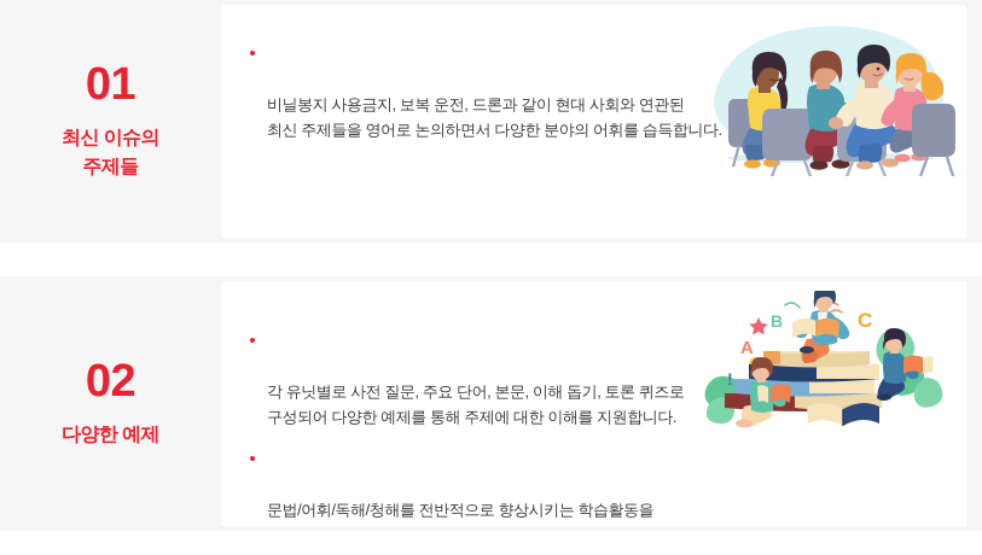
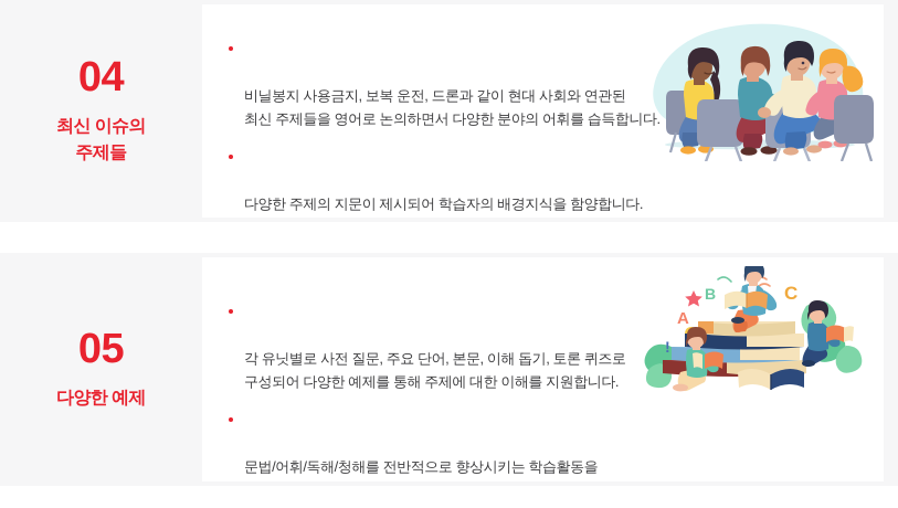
- 01
+ 04
  최신 이슈의
  주제들
  비닐봉지 사용금지, 보복 운전, 드론과 같이 현대 사회와 연관된
  최신 주제들을 영어로 논의하면서 다양한 분야의 어휘를 습득합니다.
+ 다양한 주제의 지문이 제시되어 학습자의 배경지식을 함양합니다.
- 02
+ 05
  다양한 예제
  각 유닛별로 사전 질문, 주요 단어, 본문, 이해 돕기, 토론 퀴즈로
  구성되어 다양한 예제를 통해 주제에 대한 이해를 지원합니다.
  문법/어휘/독해/청해를 전반적으로 향상시키는 학습활동을
  A
  B
  C
  !
